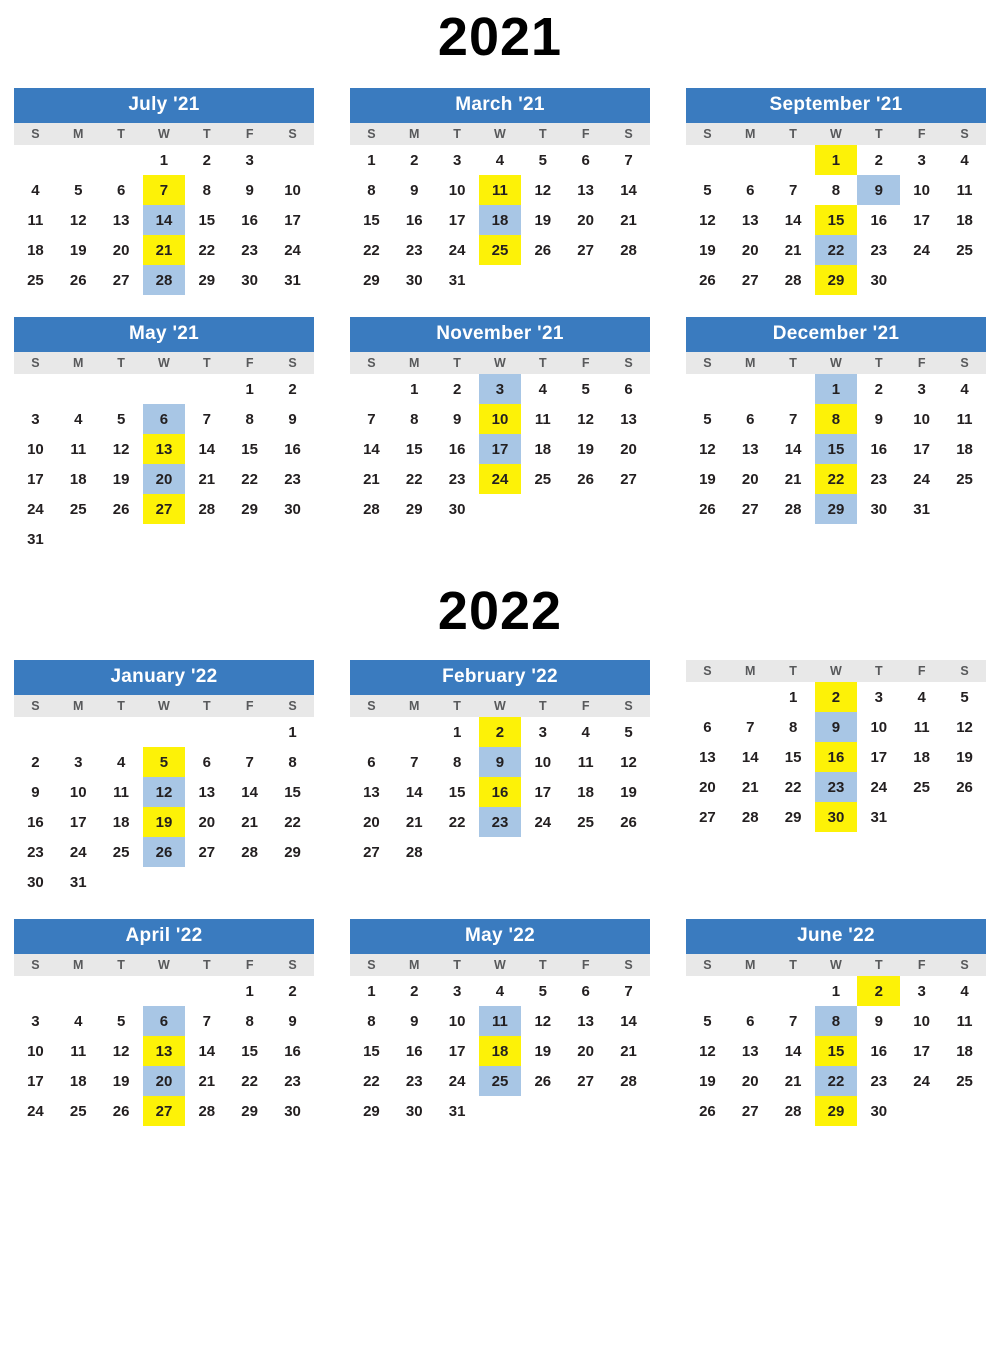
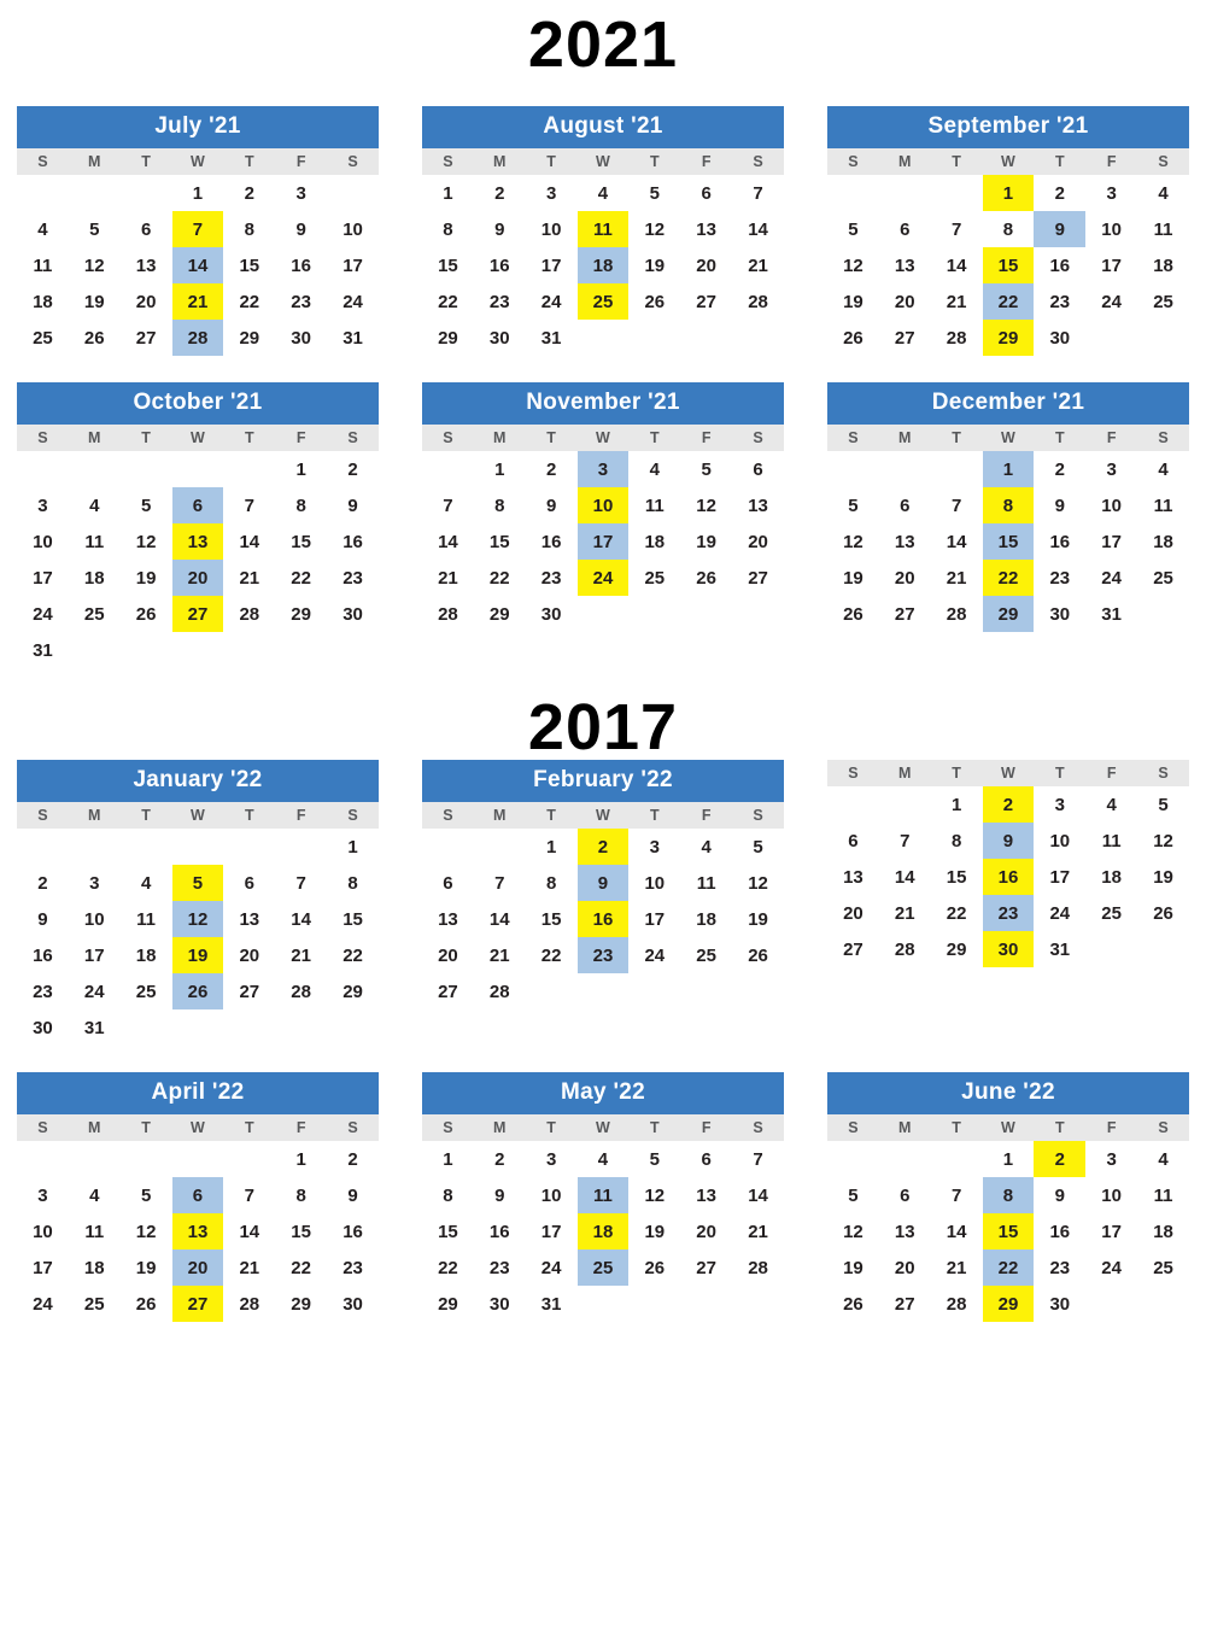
  2021
  July '21
  S	M	T	W	T	F	S
  			1	2	3
  4	5	6	7	8	9	10
  11	12	13	14	15	16	17
  18	19	20	21	22	23	24
  25	26	27	28	29	30	31
- March '21
+ August '21
  S	M	T	W	T	F	S
  1	2	3	4	5	6	7
  8	9	10	11	12	13	14
  15	16	17	18	19	20	21
  22	23	24	25	26	27	28
  29	30	31
  September '21
  S	M	T	W	T	F	S
  			1	2	3	4
  5	6	7	8	9	10	11
  12	13	14	15	16	17	18
  19	20	21	22	23	24	25
  26	27	28	29	30
- May '21
+ October '21
  S	M	T	W	T	F	S
  					1	2
  3	4	5	6	7	8	9
  10	11	12	13	14	15	16
  17	18	19	20	21	22	23
  24	25	26	27	28	29	30
  31
  November '21
  S	M	T	W	T	F	S
  	1	2	3	4	5	6
  7	8	9	10	11	12	13
  14	15	16	17	18	19	20
  21	22	23	24	25	26	27
  28	29	30
  December '21
  S	M	T	W	T	F	S
  			1	2	3	4
  5	6	7	8	9	10	11
  12	13	14	15	16	17	18
  19	20	21	22	23	24	25
  26	27	28	29	30	31
- 2022
+ 2017
  January '22
  S	M	T	W	T	F	S
  						1
  2	3	4	5	6	7	8
  9	10	11	12	13	14	15
  16	17	18	19	20	21	22
  23	24	25	26	27	28	29
  30	31
  February '22
  S	M	T	W	T	F	S
  		1	2	3	4	5
  6	7	8	9	10	11	12
  13	14	15	16	17	18	19
  20	21	22	23	24	25	26
  27	28
  S	M	T	W	T	F	S
  		1	2	3	4	5
  6	7	8	9	10	11	12
  13	14	15	16	17	18	19
  20	21	22	23	24	25	26
  27	28	29	30	31
  April '22
  S	M	T	W	T	F	S
  					1	2
  3	4	5	6	7	8	9
  10	11	12	13	14	15	16
  17	18	19	20	21	22	23
  24	25	26	27	28	29	30
  May '22
  S	M	T	W	T	F	S
  1	2	3	4	5	6	7
  8	9	10	11	12	13	14
  15	16	17	18	19	20	21
  22	23	24	25	26	27	28
  29	30	31
  June '22
  S	M	T	W	T	F	S
  			1	2	3	4
  5	6	7	8	9	10	11
  12	13	14	15	16	17	18
  19	20	21	22	23	24	25
  26	27	28	29	30
